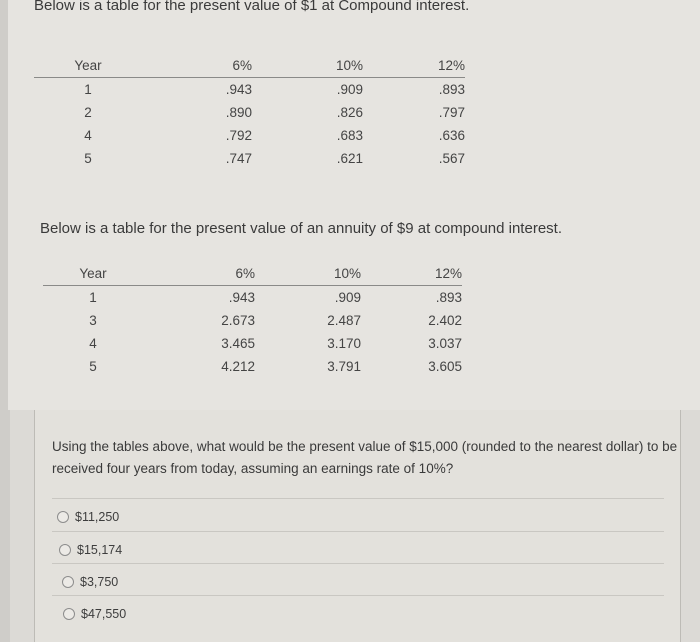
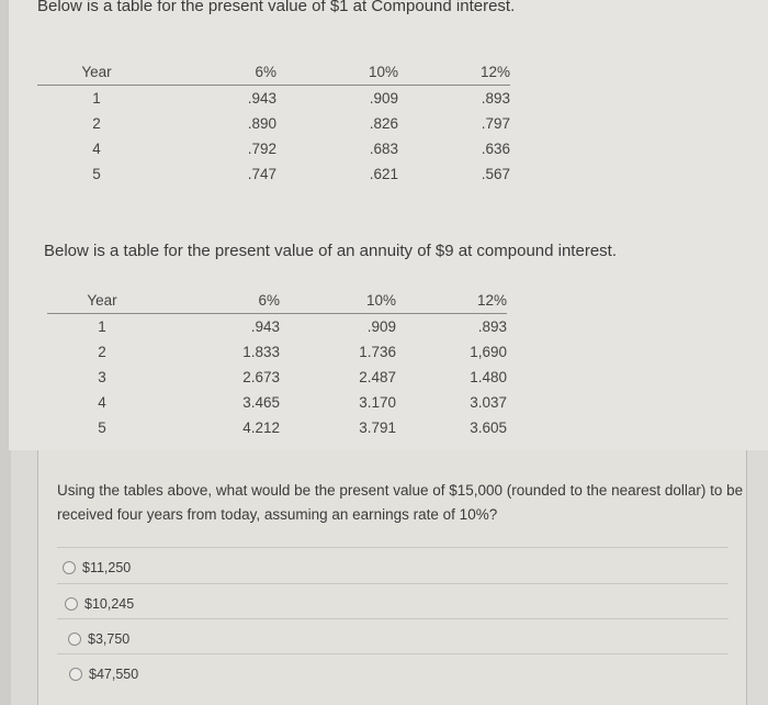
  Below is a table for the present value of $1 at Compound interest.
  Year	6%	10%	12%
  1	.943	.909	.893
  2	.890	.826	.797
  4	.792	.683	.636
  5	.747	.621	.567
  Below is a table for the present value of an annuity of $9 at compound interest.
  Year	6%	10%	12%
  1	.943	.909	.893
+ 2	1.833	1.736	1,690
- 3	2.673	2.487	2.402
+ 3	2.673	2.487	1.480
  4	3.465	3.170	3.037
  5	4.212	3.791	3.605
  Using the tables above, what would be the present value of $15,000 (rounded to the nearest dollar) to be received four years from today, assuming an earnings rate of 10%?
  $11,250
- $15,174
+ $10,245
  $3,750
  $47,550
